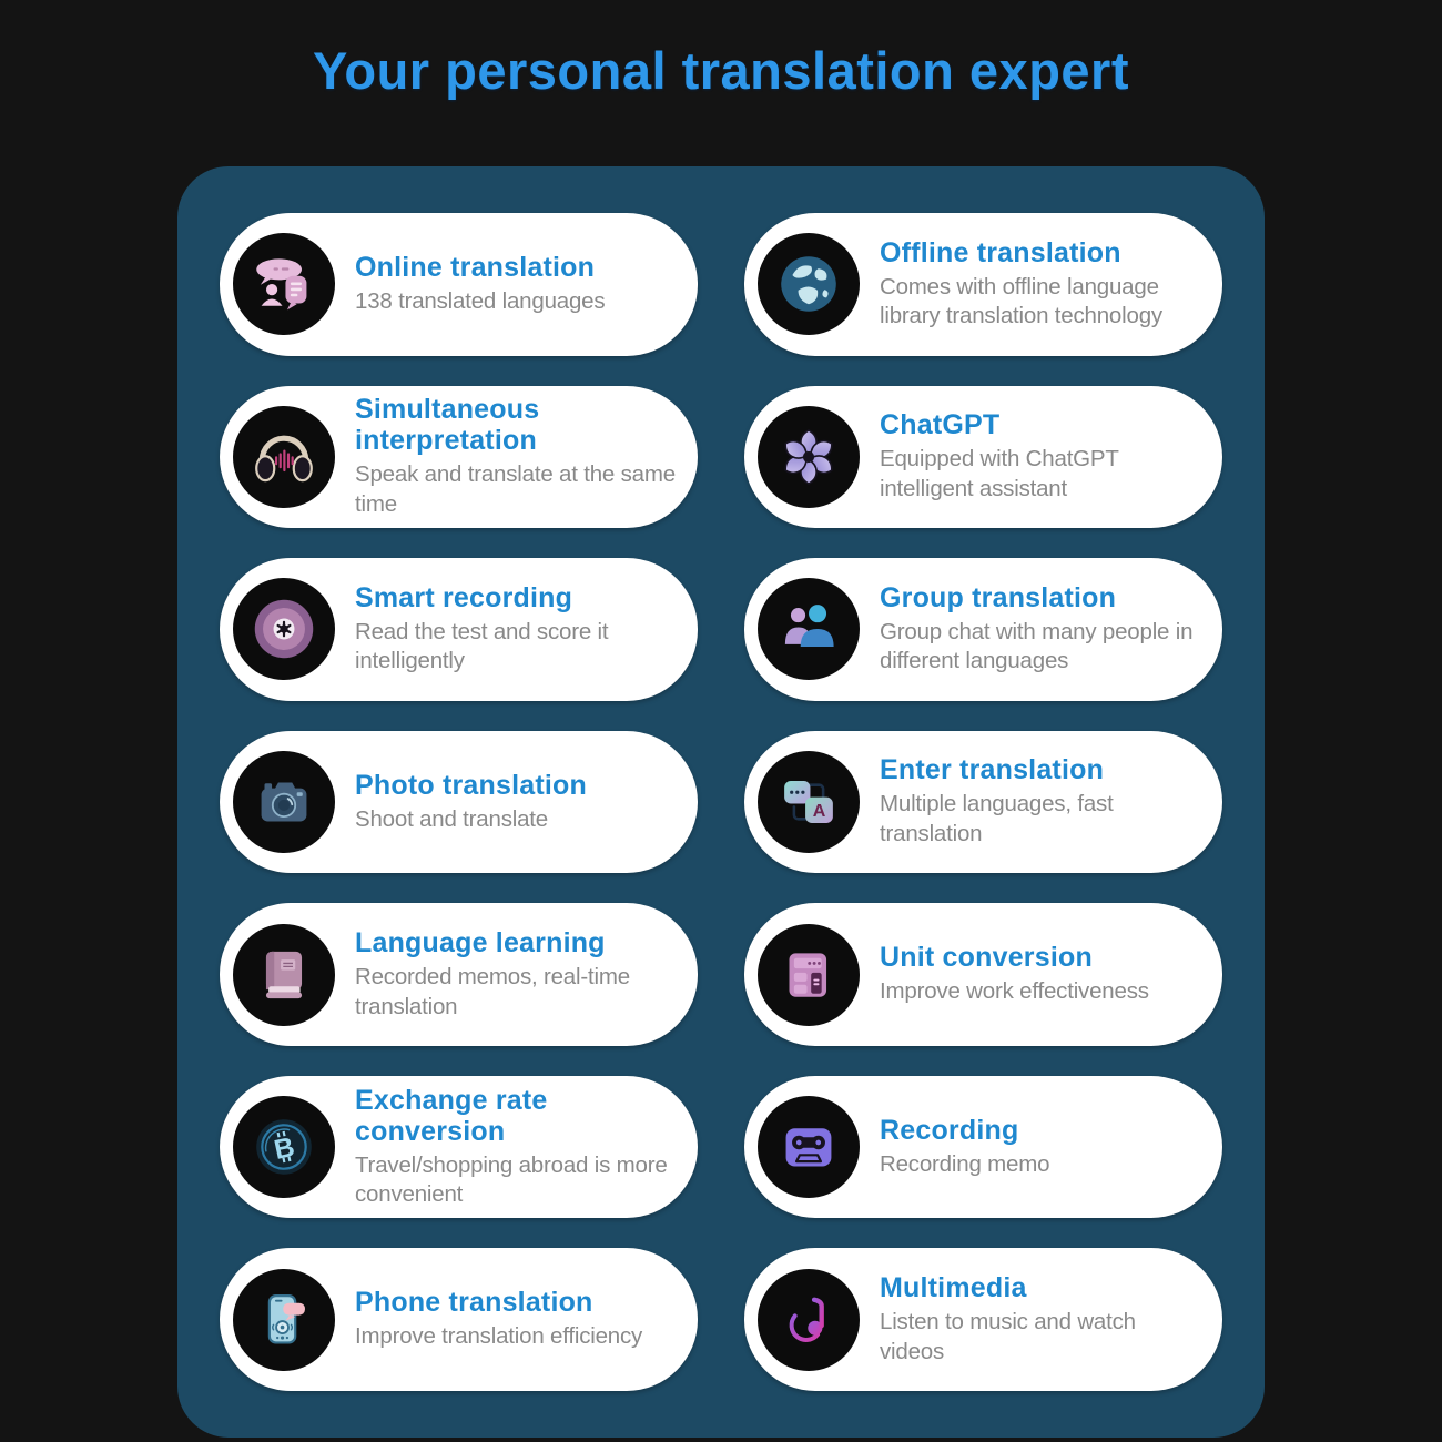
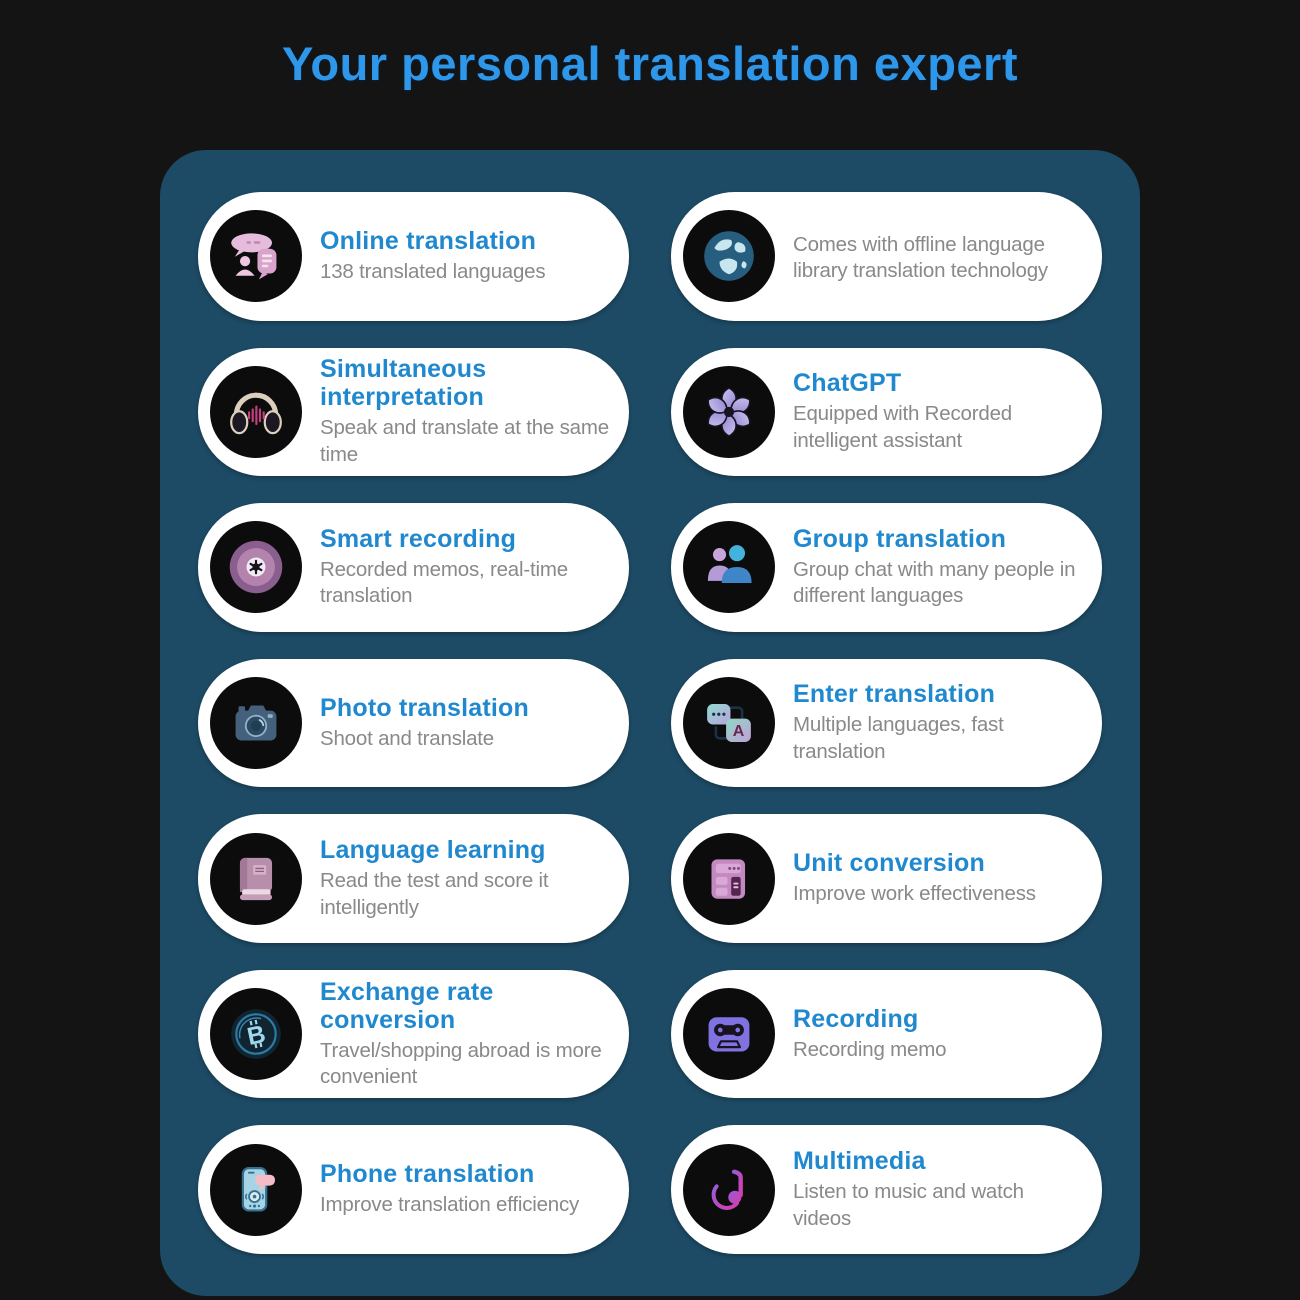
  Your personal translation expert
  Online translation
  138 translated languages
- Offline translation
  Comes with offline language library translation technology
  Simultaneous interpretation
  Speak and translate at the same time
  ChatGPT
- Equipped with ChatGPT intelligent assistant
+ Equipped with Recorded intelligent assistant
  Smart recording
- Read the test and score it intelligently
+ Recorded memos, real-time translation
  Group translation
  Group chat with many people in different languages
  Photo translation
  Shoot and translate
  A
  Enter translation
  Multiple languages, fast translation
  Language learning
- Recorded memos, real-time translation
+ Read the test and score it intelligently
  Unit conversion
  Improve work effectiveness
  Exchange rate conversion
  Travel/shopping abroad is more convenient
  Recording
  Recording memo
  Phone translation
  Improve translation efficiency
  Multimedia
  Listen to music and watch videos
